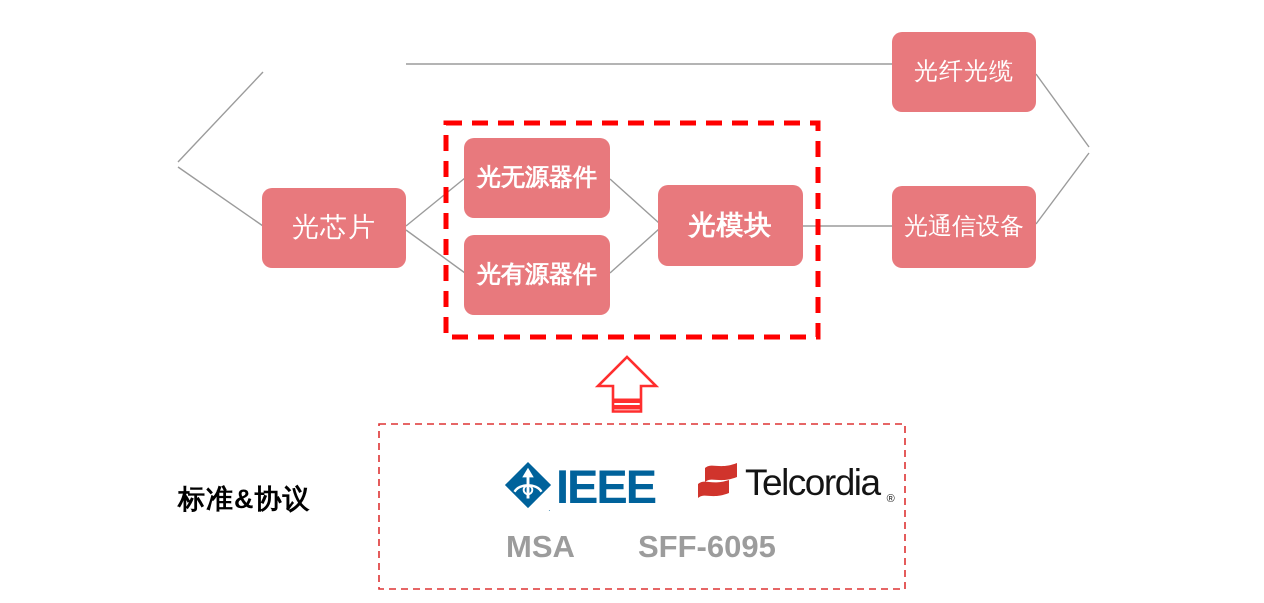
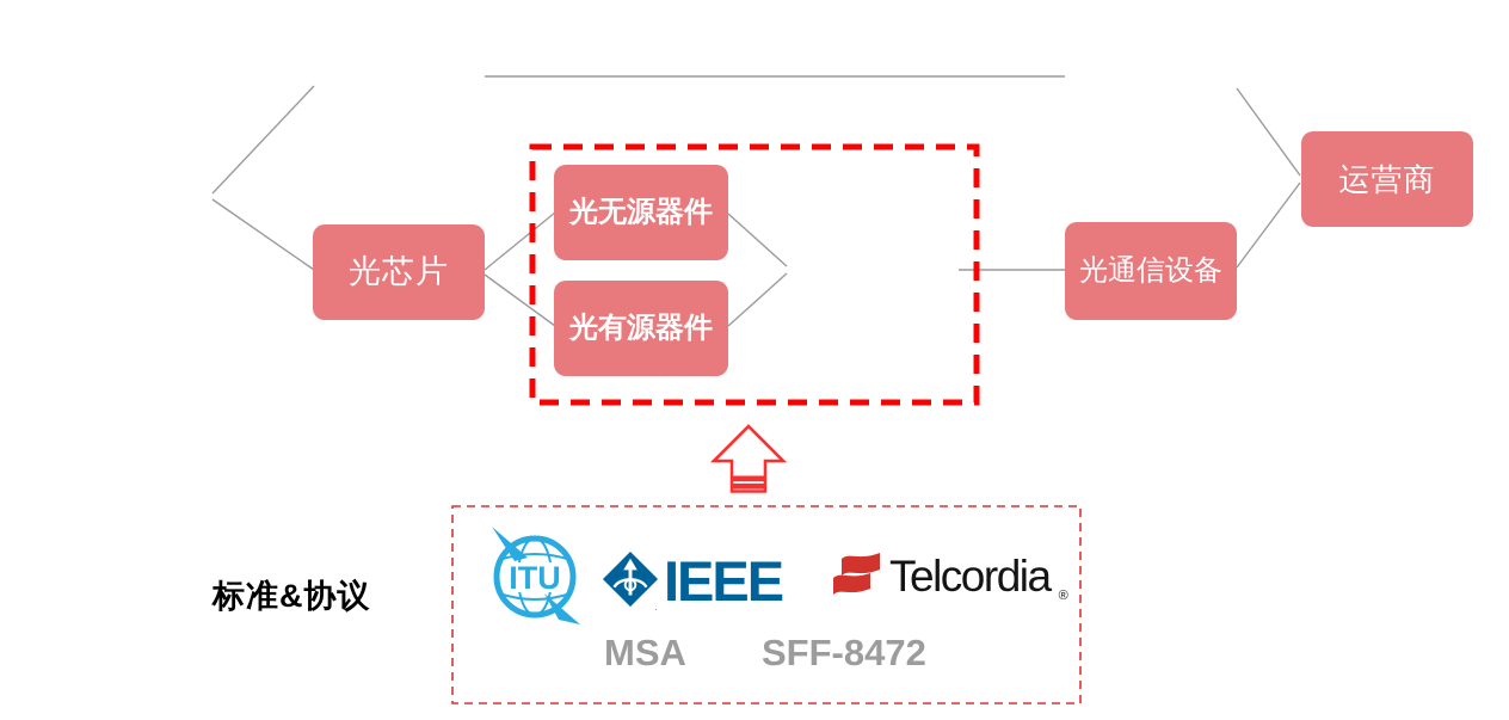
  光芯片
  光无源器件
  光有源器件
- 光模块
- 光纤光缆
  光通信设备
+ 运营商
  标准&协议
+ ITU
  .
  IEEE
  Telcordia
  ®
  MSA
- SFF-6095
+ SFF-8472
